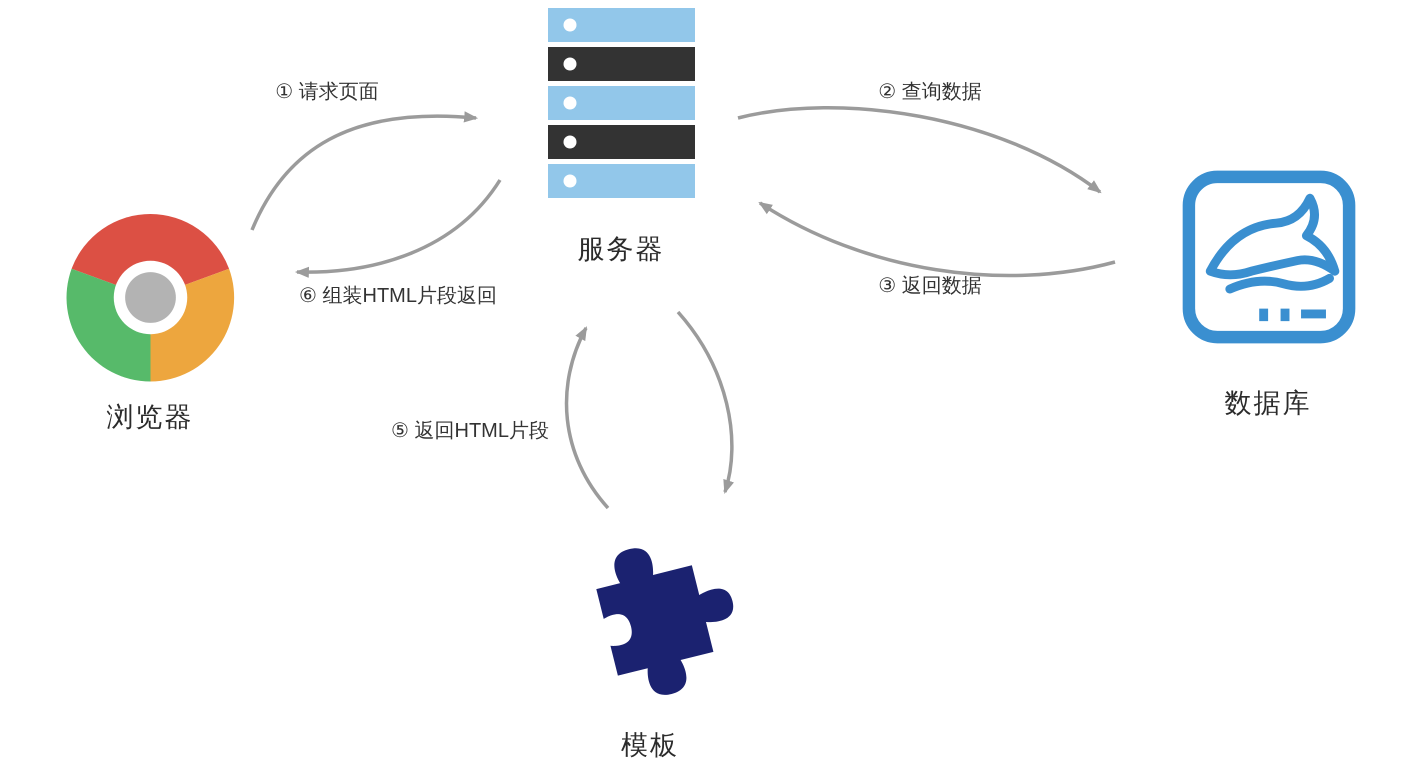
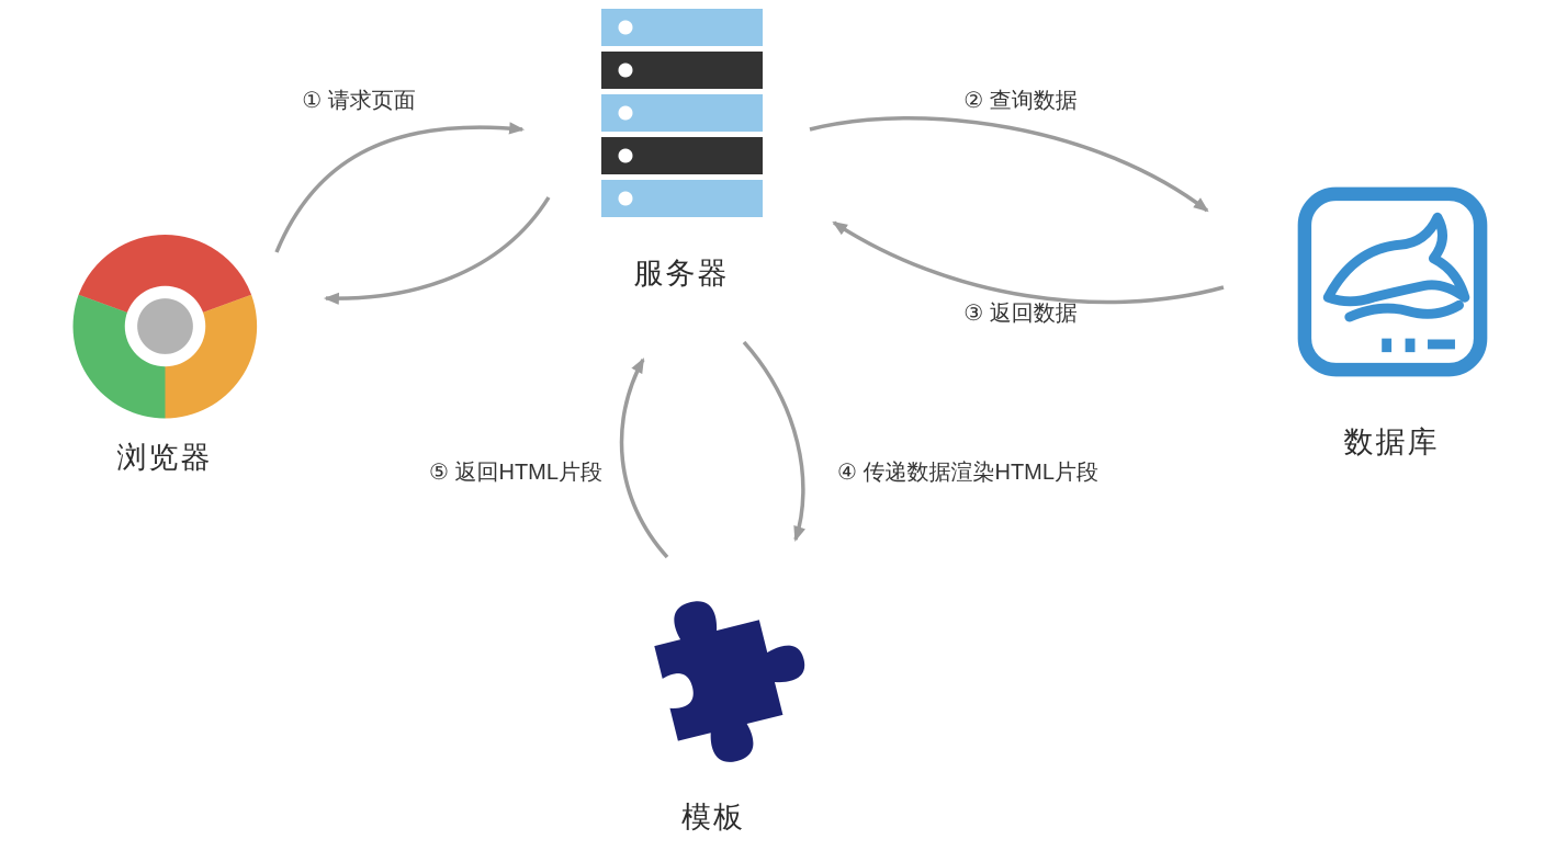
  浏览器
  服务器
  数据库
  模板
  ① 请求页面
  ② 查询数据
  ③ 返回数据
- ⑥ 组装HTML片段返回
  ⑤ 返回HTML片段
+ ④ 传递数据渲染HTML片段
